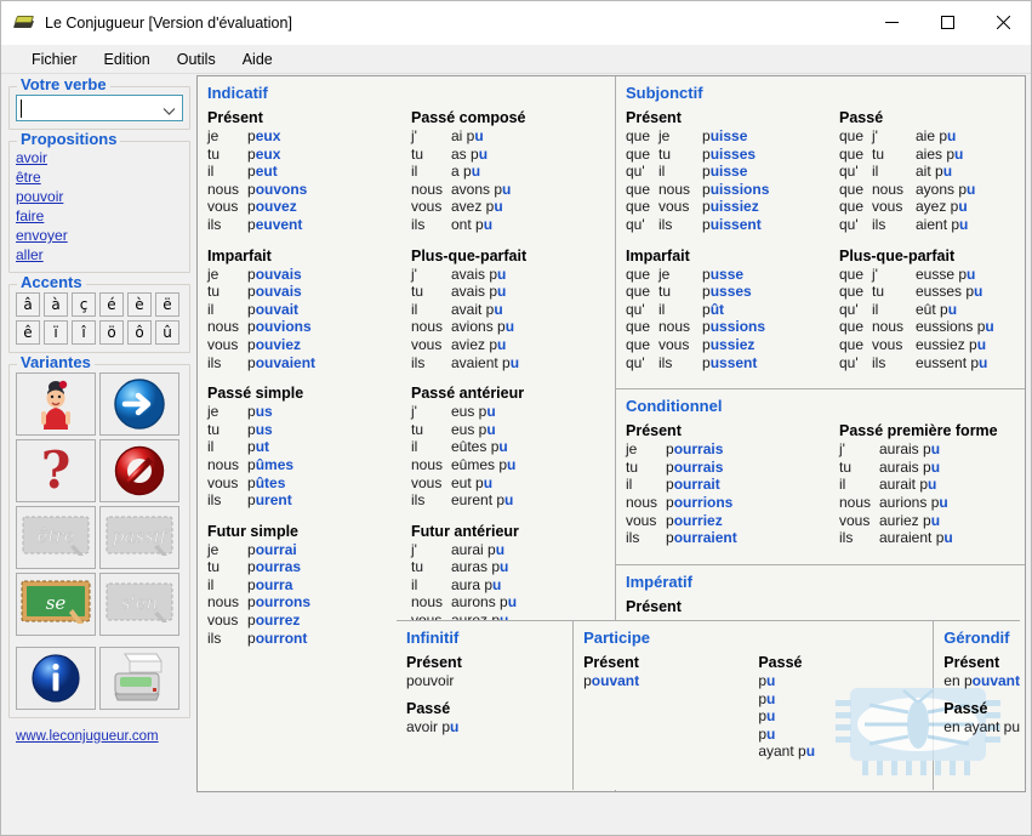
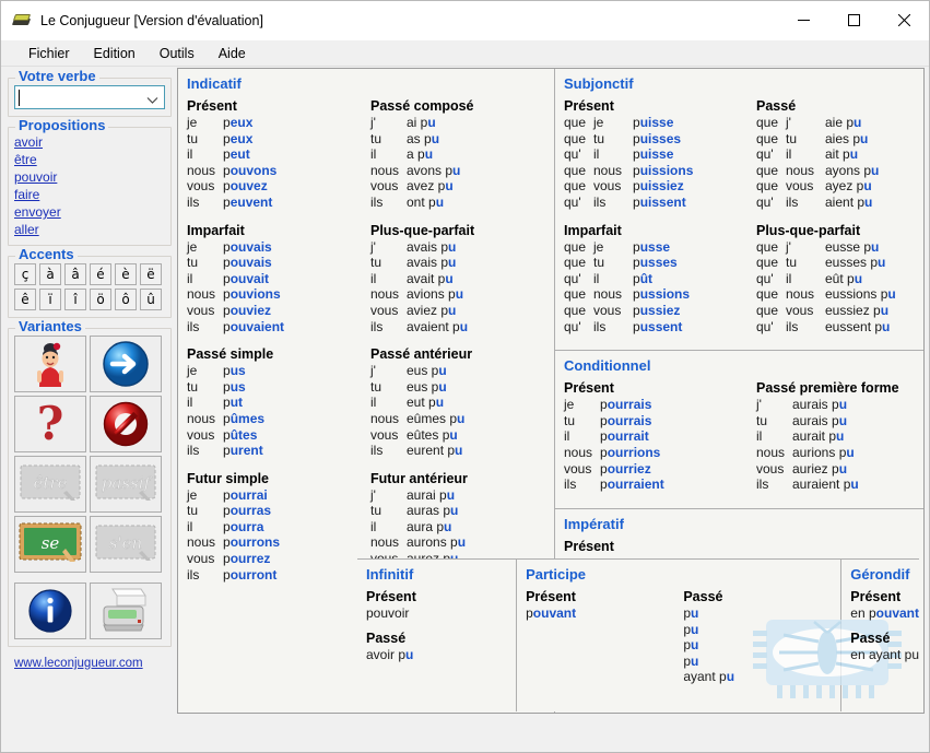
  Le Conjugueur [Version d'évaluation]
  Fichier
  Edition
  Outils
  Aide
  Votre verbe
  Propositions
  avoir
  être
  pouvoir
  faire
  envoyer
  aller
  Accents
- â
+ ç
  à
- ç
+ â
  é
  è
  ë
  ê
  ï
  î
  ö
  ô
  û
  Variantes
  ?
  être
  passif
  se
  s'en
  www.leconjugueur.com
  Indicatif
  Présent
  je
  peux
  tu
  peux
  il
  peut
  nous
  pouvons
  vous
  pouvez
  ils
  peuvent
  Imparfait
  je
  pouvais
  tu
  pouvais
  il
  pouvait
  nous
  pouvions
  vous
  pouviez
  ils
  pouvaient
  Passé simple
  je
  pus
  tu
  pus
  il
  put
  nous
  pûmes
  vous
  pûtes
  ils
  purent
  Futur simple
  je
  pourrai
  tu
  pourras
  il
  pourra
  nous
  pourrons
  vous
  pourrez
  ils
  pourront
  Passé composé
  j'
  ai pu
  tu
  as pu
  il
  a pu
  nous
  avons pu
  vous
  avez pu
  ils
  ont pu
  Plus-que-parfait
  j'
  avais pu
  tu
  avais pu
  il
  avait pu
  nous
  avions pu
  vous
  aviez pu
  ils
  avaient pu
  Passé antérieur
  j'
  eus pu
  tu
  eus pu
  il
- eûtes pu
+ eut pu
  nous
  eûmes pu
  vous
- eut pu
+ eûtes pu
  ils
  eurent pu
  Futur antérieur
  j'
  aurai pu
  tu
  auras pu
  il
  aura pu
  nous
  aurons pu
  Subjonctif
  Présent
  que
  je
  puisse
  que
  tu
  puisses
  qu'
  il
  puisse
  que
  nous
  puissions
  que
  vous
  puissiez
  qu'
  ils
  puissent
  Imparfait
  que
  je
  pusse
  que
  tu
  pusses
  qu'
  il
  pût
  que
  nous
  pussions
  que
  vous
  pussiez
  qu'
  ils
  pussent
  Passé
  que
  j'
  aie pu
  que
  tu
  aies pu
  qu'
  il
  ait pu
  que
  nous
  ayons pu
  que
  vous
  ayez pu
  qu'
  ils
  aient pu
  Plus-que-parfait
  que
  j'
  eusse pu
  que
  tu
  eusses pu
  qu'
  il
  eût pu
  que
  nous
  eussions pu
  que
  vous
  eussiez pu
  qu'
  ils
  eussent pu
  Conditionnel
  Présent
  je
  pourrais
  tu
  pourrais
  il
  pourrait
  nous
  pourrions
  vous
  pourriez
  ils
  pourraient
  Passé première forme
  j'
  aurais pu
  tu
  aurais pu
  il
  aurait pu
  nous
  aurions pu
  vous
  auriez pu
  ils
  auraient pu
  Impératif
  Présent
  Infinitif
  Présent
  pouvoir
  Passé
  avoir pu
  Participe
  Présent
  pouvant
  Passé
  pu
  pu
  pu
  pu
  ayant pu
  Gérondif
  Présent
  en pouvant
  Passé
  en ayant pu
